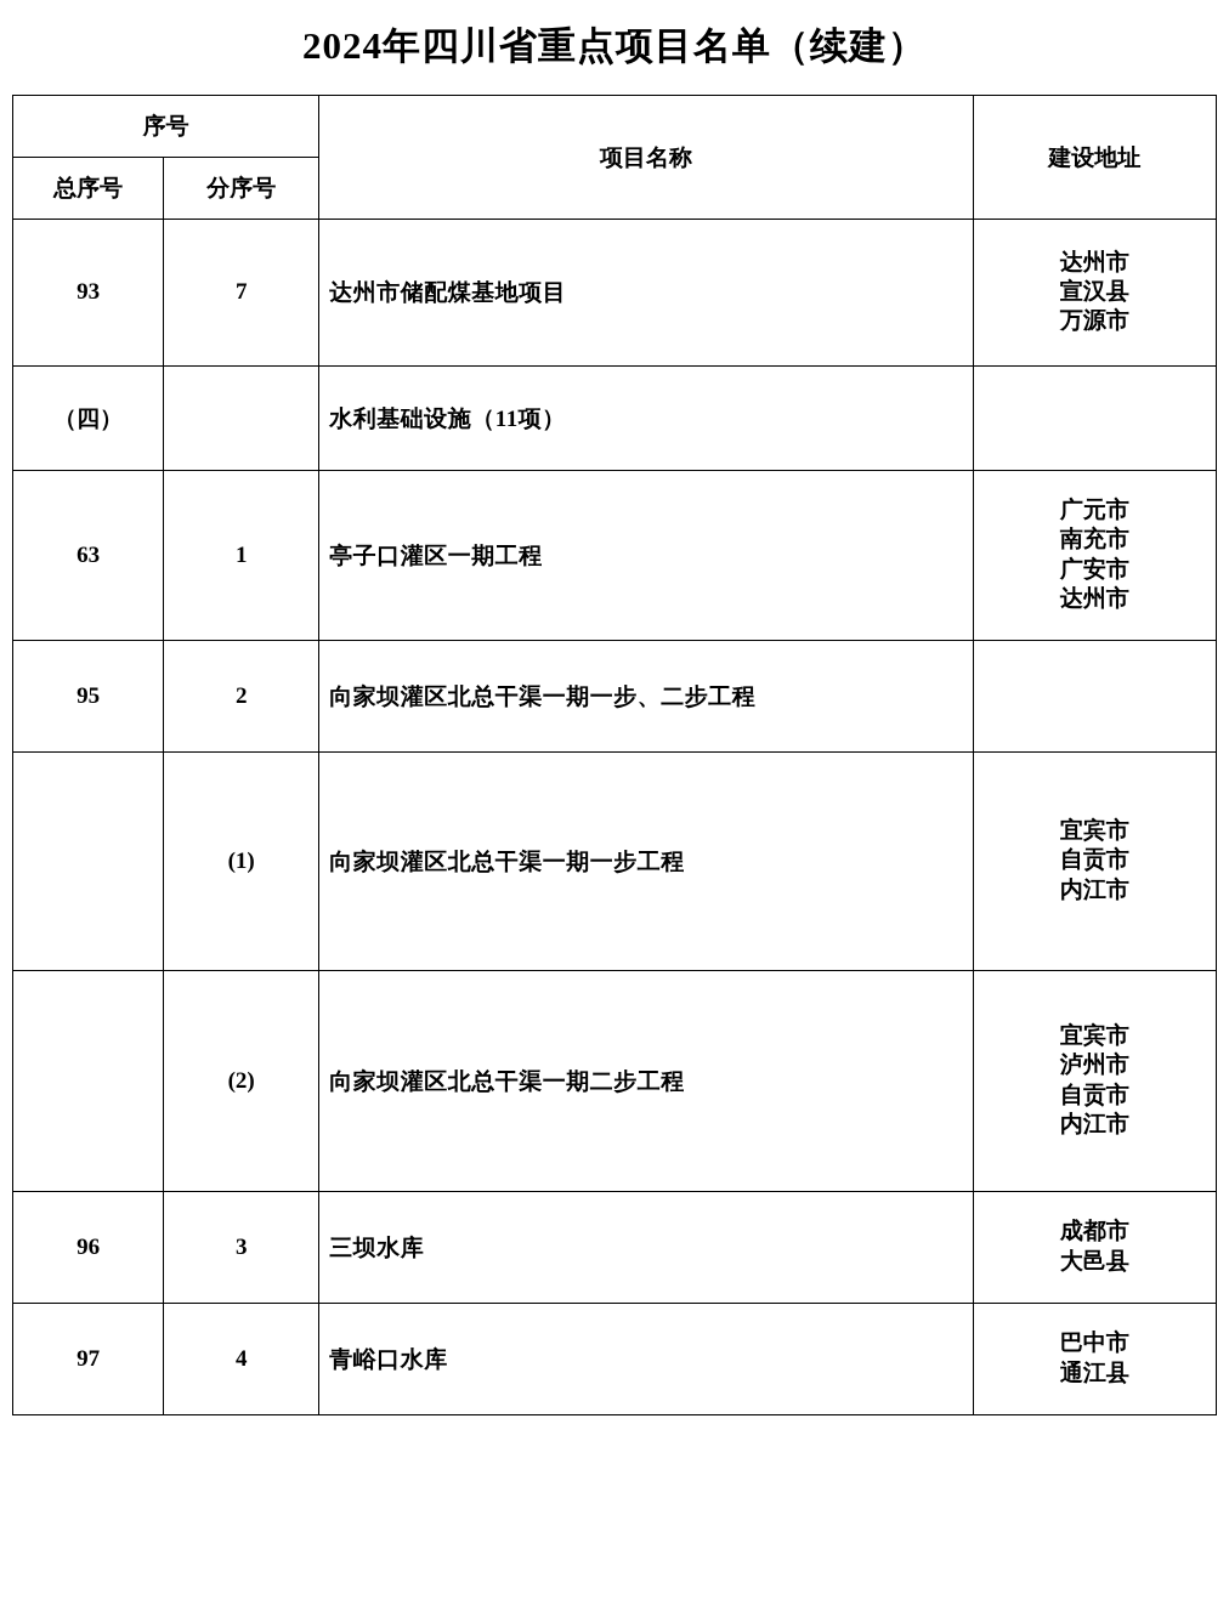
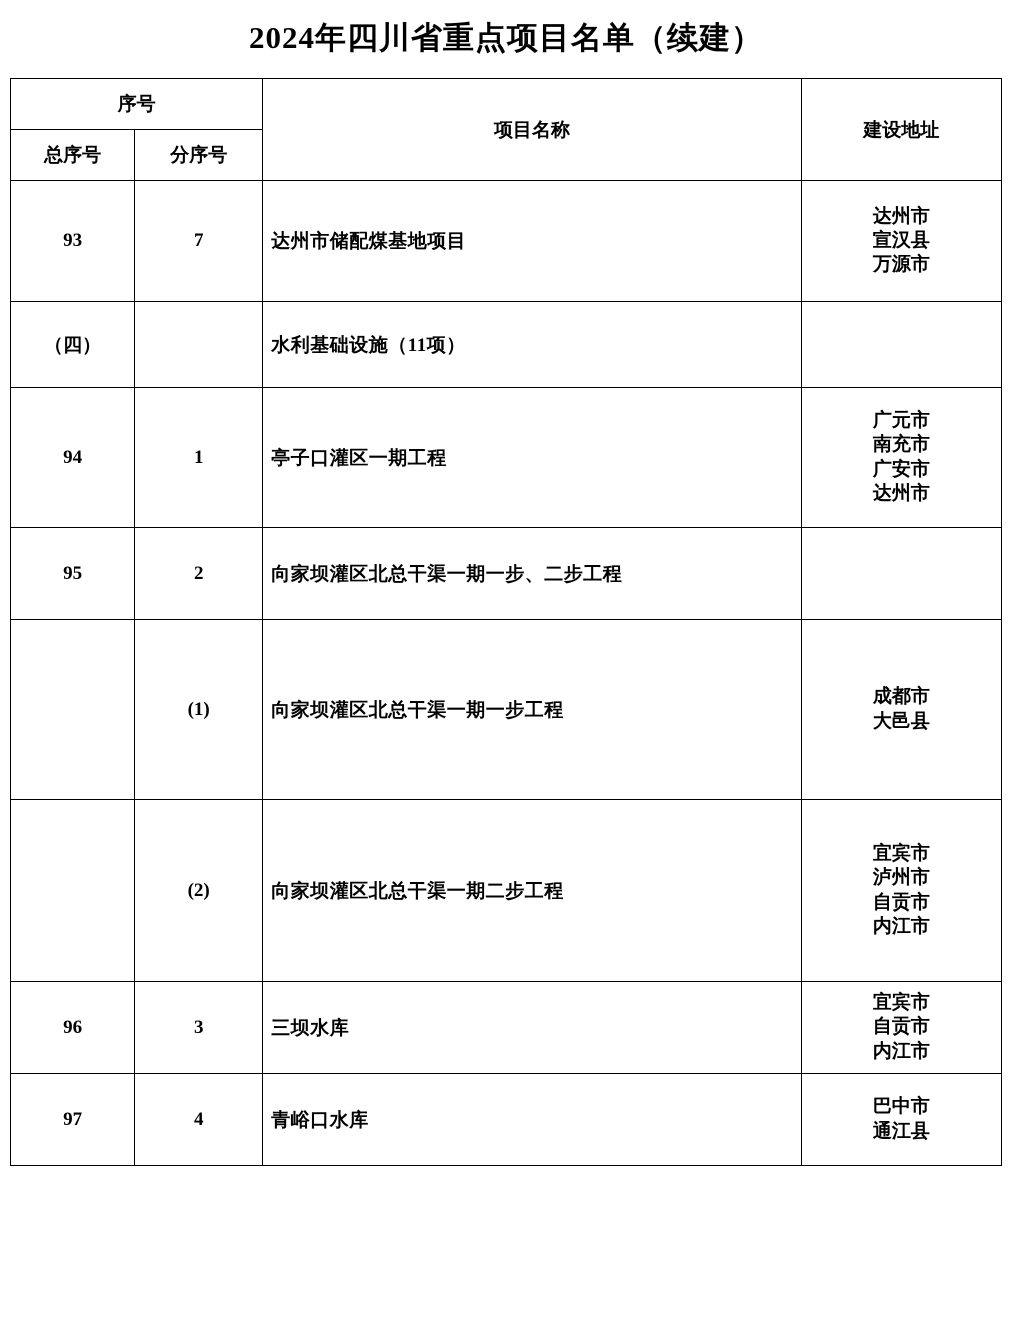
  2024年四川省重点项目名单（续建）
  序号	项目名称	建设地址
  总序号	分序号
  93	7	达州市储配煤基地项目	达州市 宣汉县 万源市
  （四）		水利基础设施（11项）
- 63	1	亭子口灌区一期工程	广元市 南充市 广安市 达州市
+ 94	1	亭子口灌区一期工程	广元市 南充市 广安市 达州市
  95	2	向家坝灌区北总干渠一期一步、二步工程
- 	(1)	向家坝灌区北总干渠一期一步工程	宜宾市 自贡市 内江市
+ 	(1)	向家坝灌区北总干渠一期一步工程	成都市 大邑县
  	(2)	向家坝灌区北总干渠一期二步工程	宜宾市 泸州市 自贡市 内江市
- 96	3	三坝水库	成都市 大邑县
+ 96	3	三坝水库	宜宾市 自贡市 内江市
  97	4	青峪口水库	巴中市 通江县
